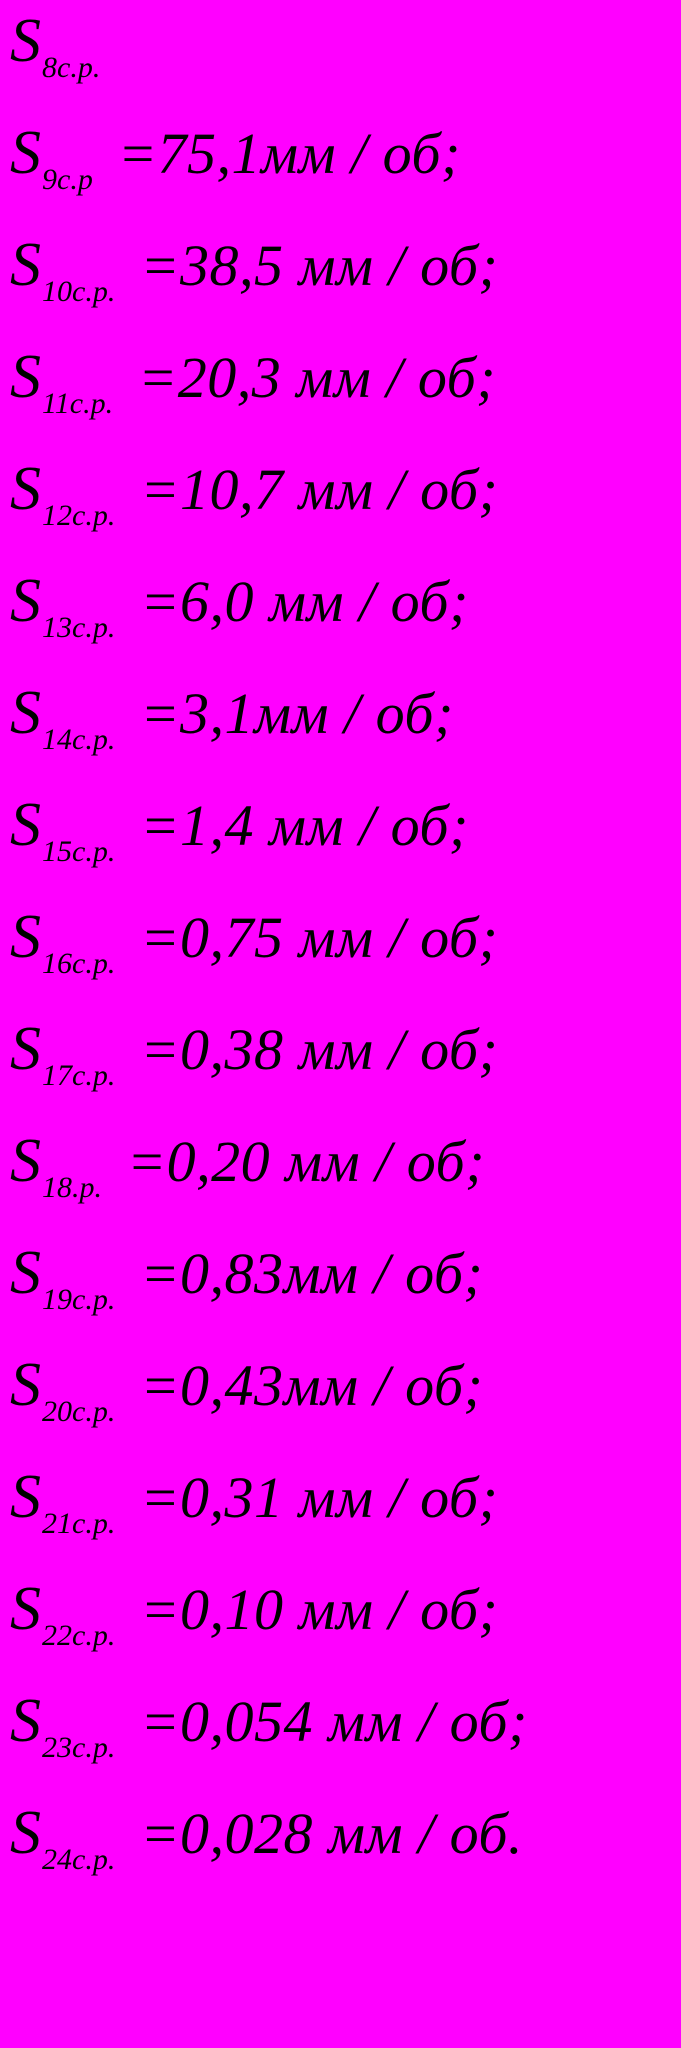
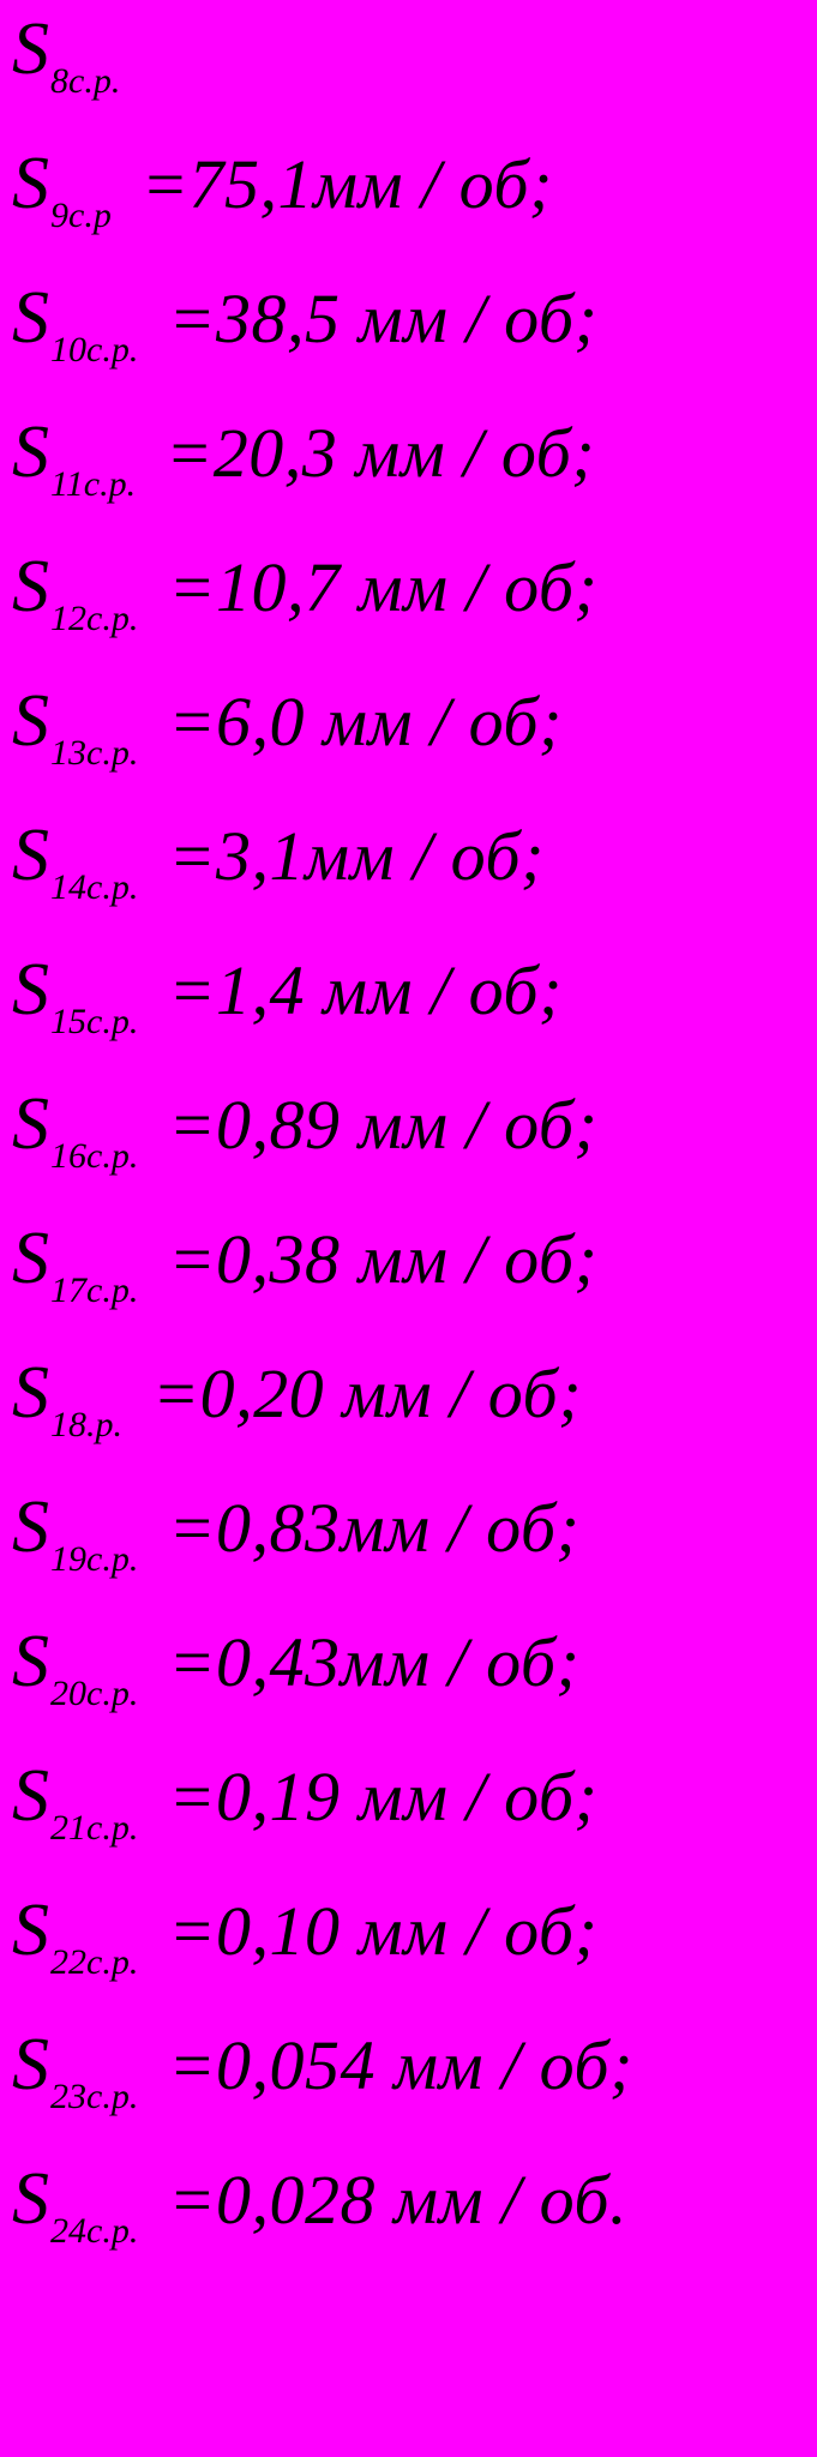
  S
  8с.р.
  S
  9с.р
  =75,1мм / об;
  S
  10с.р.
  =38,5 мм / об;
  S
  11с.р.
  =20,3 мм / об;
  S
  12с.р.
  =10,7 мм / об;
  S
  13с.р.
  =6,0 мм / об;
  S
  14с.р.
  =3,1мм / об;
  S
  15с.р.
  =1,4 мм / об;
  S
  16с.р.
- =0,75 мм / об;
+ =0,89 мм / об;
  S
  17с.р.
  =0,38 мм / об;
  S
  18.р.
  =0,20 мм / об;
  S
  19с.р.
  =0,83мм / об;
  S
  20с.р.
  =0,43мм / об;
  S
  21с.р.
- =0,31 мм / об;
+ =0,19 мм / об;
  S
  22с.р.
  =0,10 мм / об;
  S
  23с.р.
  =0,054 мм / об;
  S
  24с.р.
  =0,028 мм / об.
